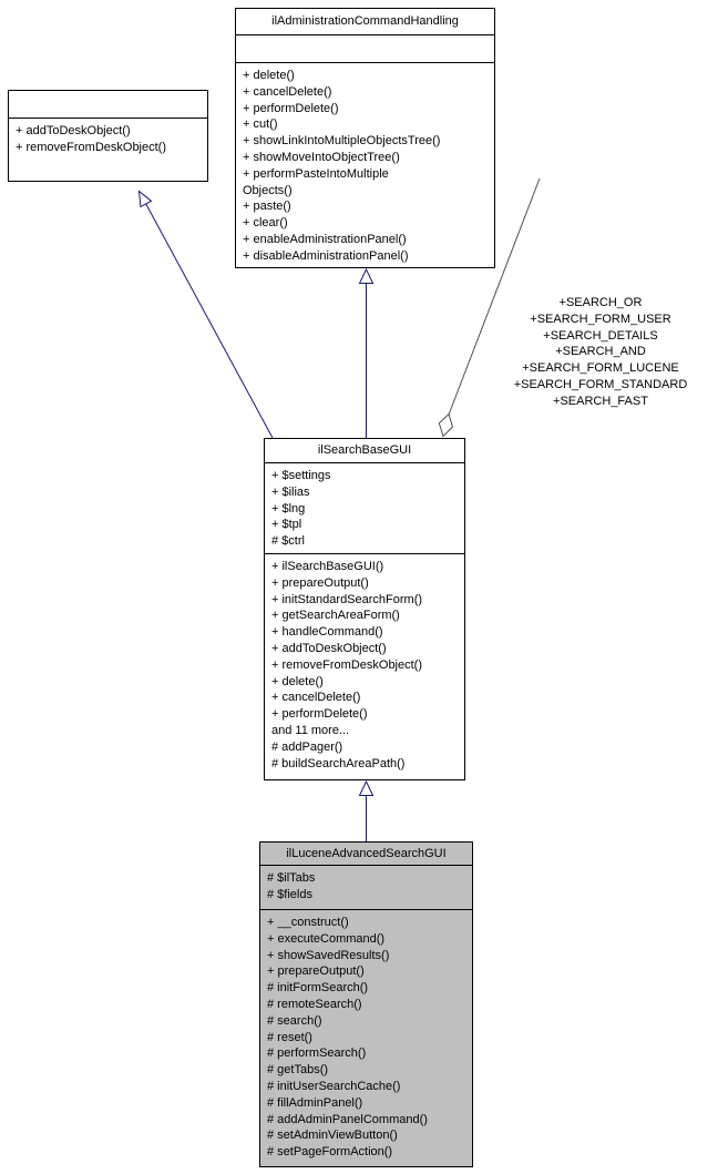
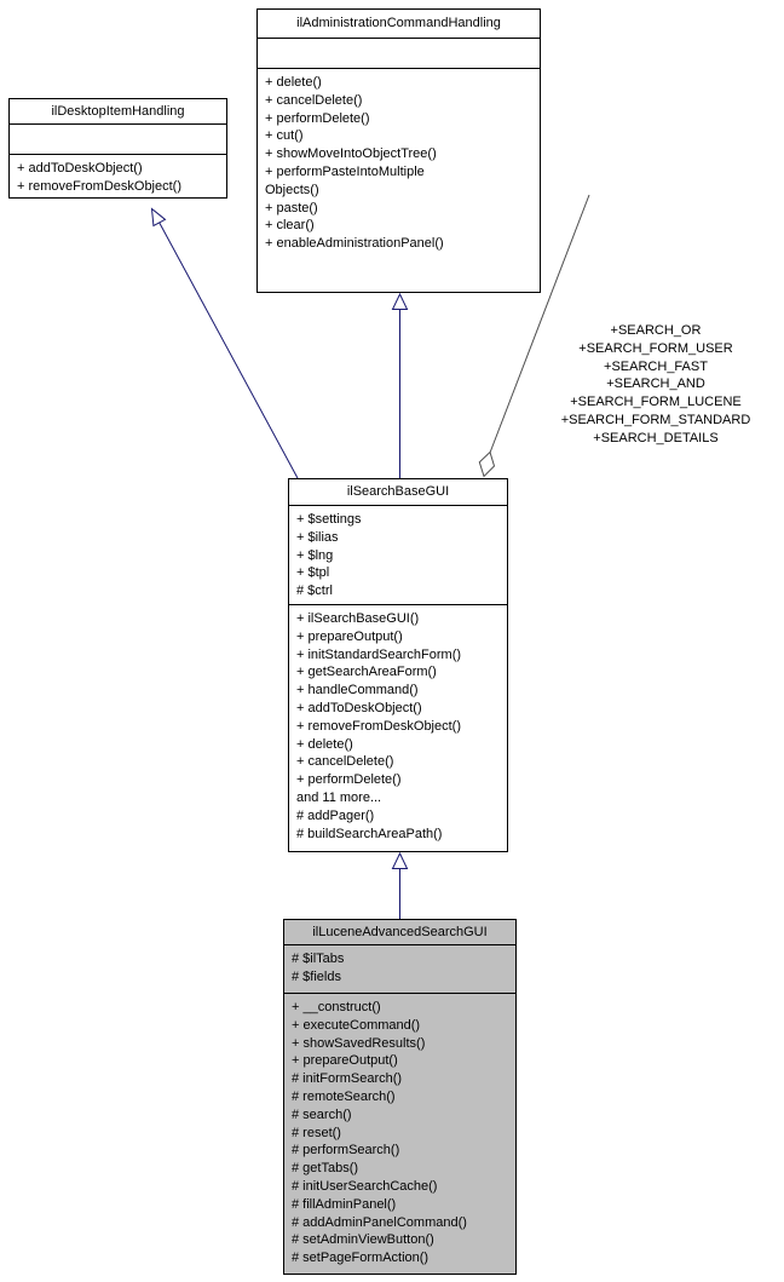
+ ilDesktopItemHandling
  + addToDeskObject()
  + removeFromDeskObject()
  ilAdministrationCommandHandling
  + delete()
  + cancelDelete()
  + performDelete()
  + cut()
- + showLinkIntoMultipleObjectsTree()
  + showMoveIntoObjectTree()
  + performPasteIntoMultiple
  Objects()
  + paste()
  + clear()
  + enableAdministrationPanel()
- + disableAdministrationPanel()
  +SEARCH_OR
  +SEARCH_FORM_USER
- +SEARCH_DETAILS
+ +SEARCH_FAST
  +SEARCH_AND
  +SEARCH_FORM_LUCENE
  +SEARCH_FORM_STANDARD
- +SEARCH_FAST
+ +SEARCH_DETAILS
  ilSearchBaseGUI
  + $settings
  + $ilias
  + $lng
  + $tpl
  # $ctrl
  + ilSearchBaseGUI()
  + prepareOutput()
  + initStandardSearchForm()
  + getSearchAreaForm()
  + handleCommand()
  + addToDeskObject()
  + removeFromDeskObject()
  + delete()
  + cancelDelete()
  + performDelete()
  and 11 more...
  # addPager()
  # buildSearchAreaPath()
  ilLuceneAdvancedSearchGUI
  # $ilTabs
  # $fields
  + __construct()
  + executeCommand()
  + showSavedResults()
  + prepareOutput()
  # initFormSearch()
  # remoteSearch()
  # search()
  # reset()
  # performSearch()
  # getTabs()
  # initUserSearchCache()
  # fillAdminPanel()
  # addAdminPanelCommand()
  # setAdminViewButton()
  # setPageFormAction()
